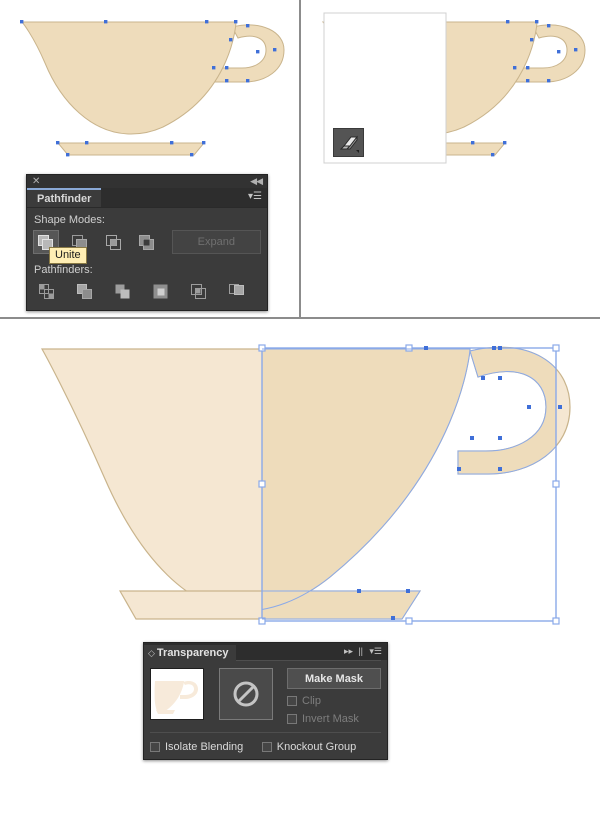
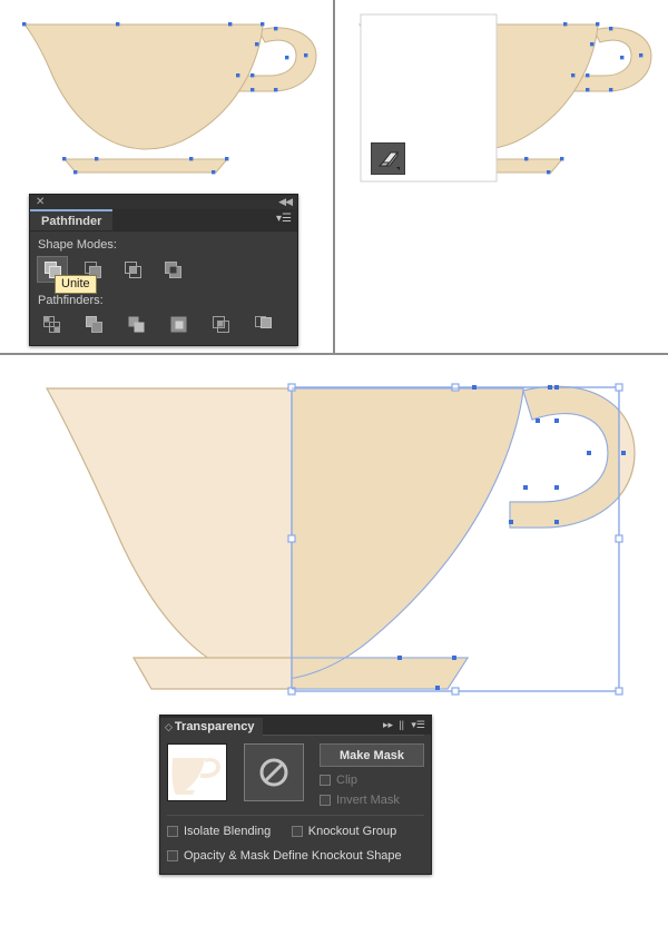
  ✕
  ◀◀
  Pathfinder
  ▾☰
  Shape Modes:
- Expand
  Pathfinders:
  Unite
  ◇ Transparency
  ▸▸
  ||
  ▾☰
  Make Mask
  Clip
  Invert Mask
  Isolate Blending
  Knockout Group
+ Opacity & Mask Define Knockout Shape
